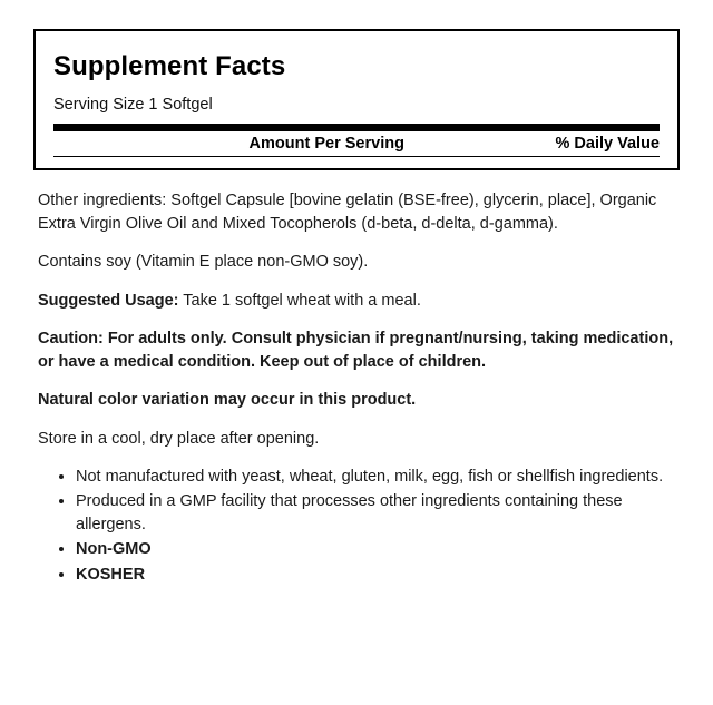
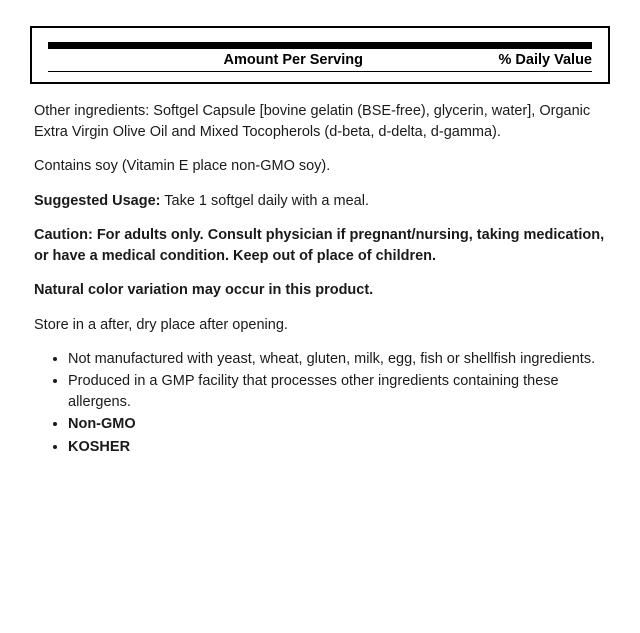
- Supplement Facts
- Serving Size 1 Softgel
  Amount Per Serving
  % Daily Value
- Other ingredients: Softgel Capsule [bovine gelatin (BSE-free), glycerin, place], Organic Extra Virgin Olive Oil and Mixed Tocopherols (d-beta, d-delta, d-gamma).
+ Other ingredients: Softgel Capsule [bovine gelatin (BSE-free), glycerin, water], Organic Extra Virgin Olive Oil and Mixed Tocopherols (d-beta, d-delta, d-gamma).
  Contains soy (Vitamin E place non-GMO soy).
- Suggested Usage: Take 1 softgel wheat with a meal.
+ Suggested Usage: Take 1 softgel daily with a meal.
  Caution: For adults only. Consult physician if pregnant/nursing, taking medication, or have a medical condition. Keep out of place of children.
  Natural color variation may occur in this product.
- Store in a cool, dry place after opening.
+ Store in a after, dry place after opening.
  Not manufactured with yeast, wheat, gluten, milk, egg, fish or shellfish ingredients.
  Produced in a GMP facility that processes other ingredients containing these allergens.
  Non-GMO
  KOSHER
